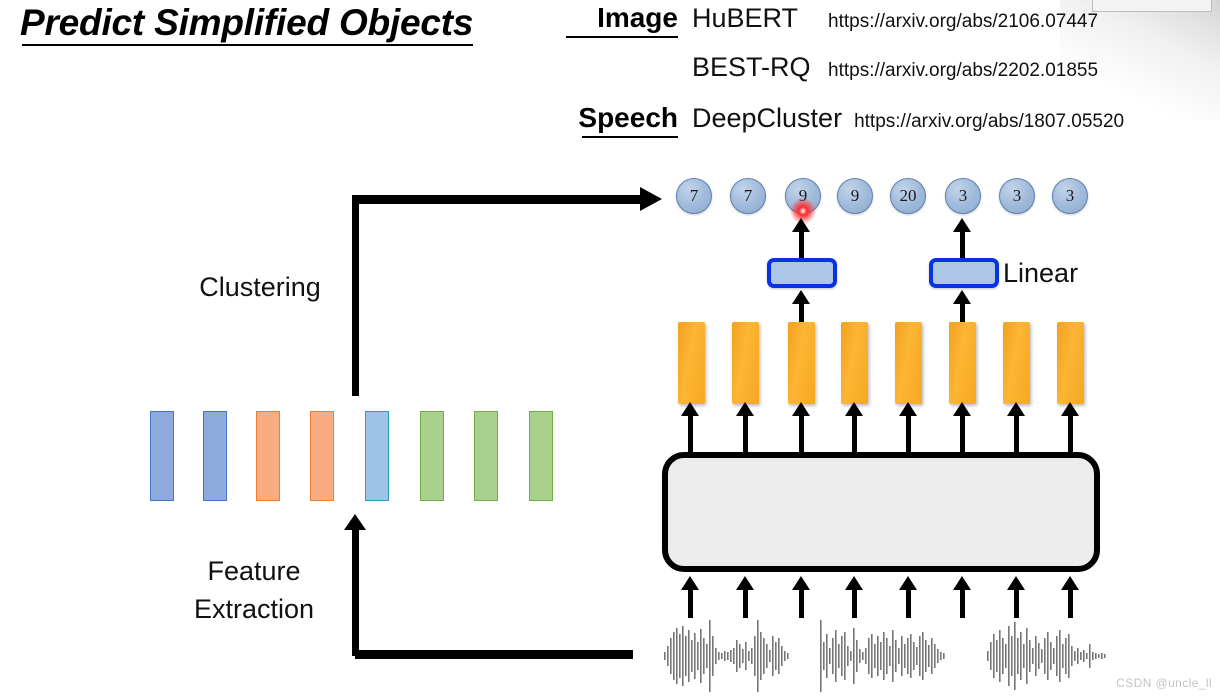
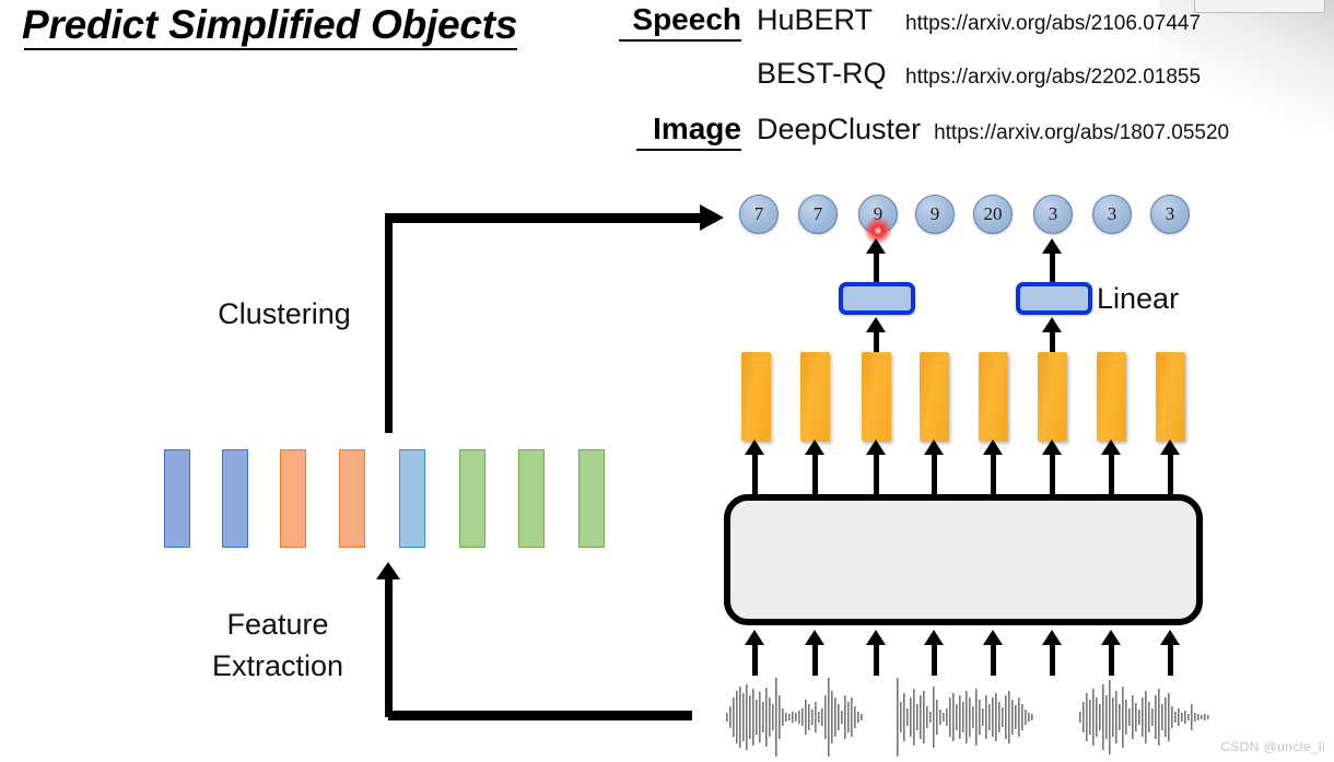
  Predict Simplified Objects
- Image
+ Speech
  HuBERT
  https://arxiv.org/abs/2106.07447
  BEST-RQ
  https://arxiv.org/abs/2202.01855
- Speech
+ Image
  DeepCluster
  https://arxiv.org/abs/1807.05520
  7
  7
  9
  9
  20
  3
  3
  3
  Linear
  Clustering
  Feature
  Extraction
  CSDN @uncle_ll
